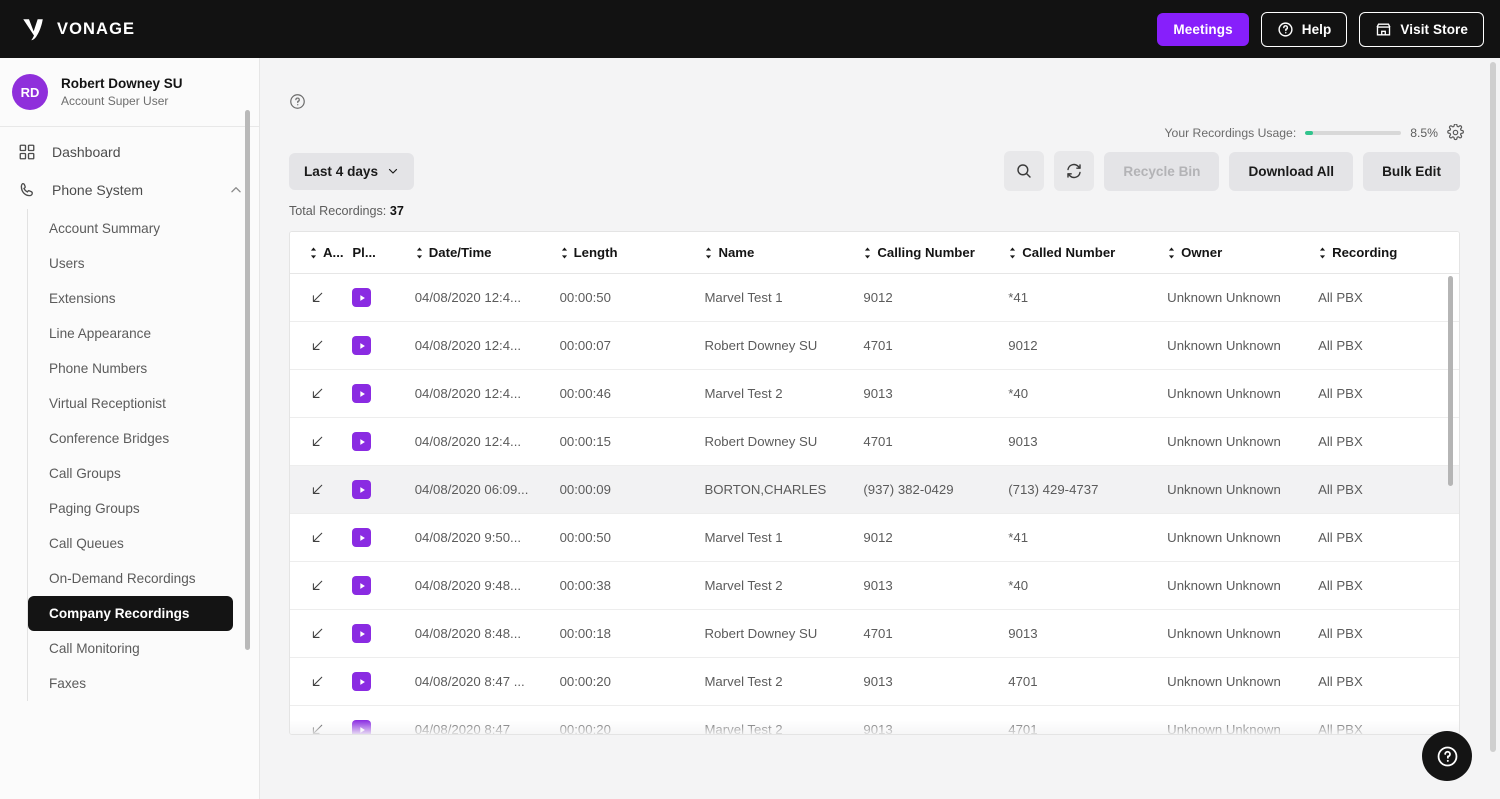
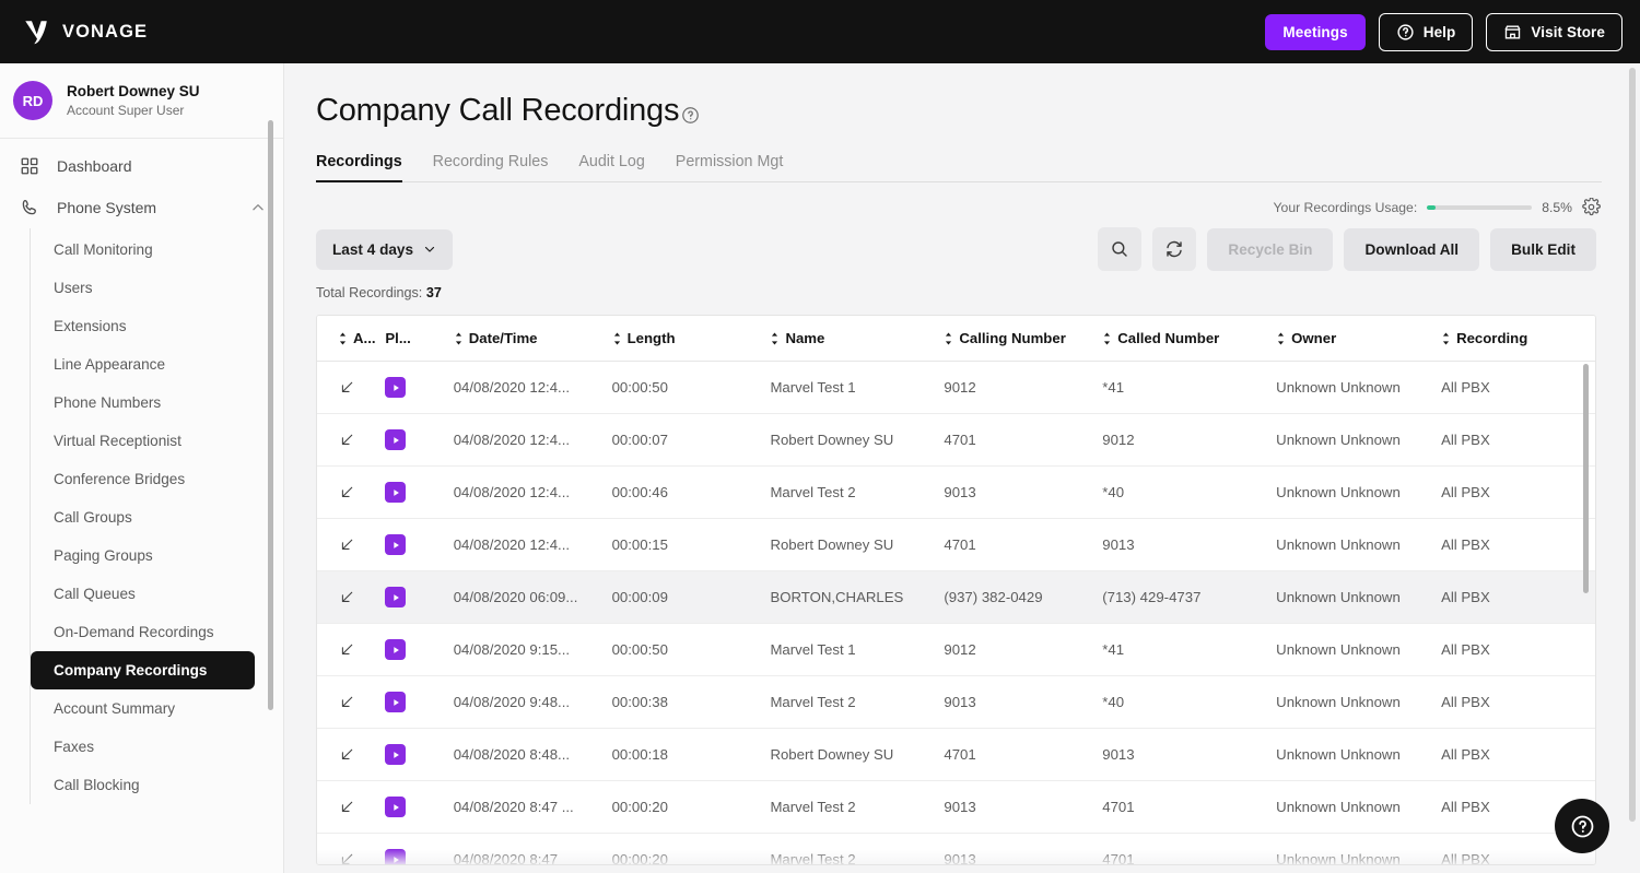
  VONAGE
  Meetings
  Help
  Visit Store
  RD
  Robert Downey SU
  Account Super User
  Dashboard
  Phone System
- Account Summary
+ Call Monitoring
  Users
  Extensions
  Line Appearance
  Phone Numbers
  Virtual Receptionist
  Conference Bridges
  Call Groups
  Paging Groups
  Call Queues
  On-Demand Recordings
  Company Recordings
- Call Monitoring
+ Account Summary
  Faxes
+ Call Blocking
+ Company Call Recordings
+ Recordings
+ Recording Rules
+ Audit Log
+ Permission Mgt
  Your Recordings Usage:
  8.5%
  Last 4 days
  Recycle Bin
  Download All
  Bulk Edit
  Total Recordings: 37
  A...	Pl...	Date/Time	Length	Name	Calling Number	Called Number	Owner	Recording
  		04/08/2020 12:4...	00:00:50	Marvel Test 1	9012	*41	Unknown Unknown	All PBX
  		04/08/2020 12:4...	00:00:07	Robert Downey SU	4701	9012	Unknown Unknown	All PBX
  		04/08/2020 12:4...	00:00:46	Marvel Test 2	9013	*40	Unknown Unknown	All PBX
  		04/08/2020 12:4...	00:00:15	Robert Downey SU	4701	9013	Unknown Unknown	All PBX
  		04/08/2020 06:09...	00:00:09	BORTON,CHARLES	(937) 382-0429	(713) 429-4737	Unknown Unknown	All PBX
- 		04/08/2020 9:50...	00:00:50	Marvel Test 1	9012	*41	Unknown Unknown	All PBX
+ 		04/08/2020 9:15...	00:00:50	Marvel Test 1	9012	*41	Unknown Unknown	All PBX
  		04/08/2020 9:48...	00:00:38	Marvel Test 2	9013	*40	Unknown Unknown	All PBX
  		04/08/2020 8:48...	00:00:18	Robert Downey SU	4701	9013	Unknown Unknown	All PBX
  		04/08/2020 8:47 ...	00:00:20	Marvel Test 2	9013	4701	Unknown Unknown	All PBX
